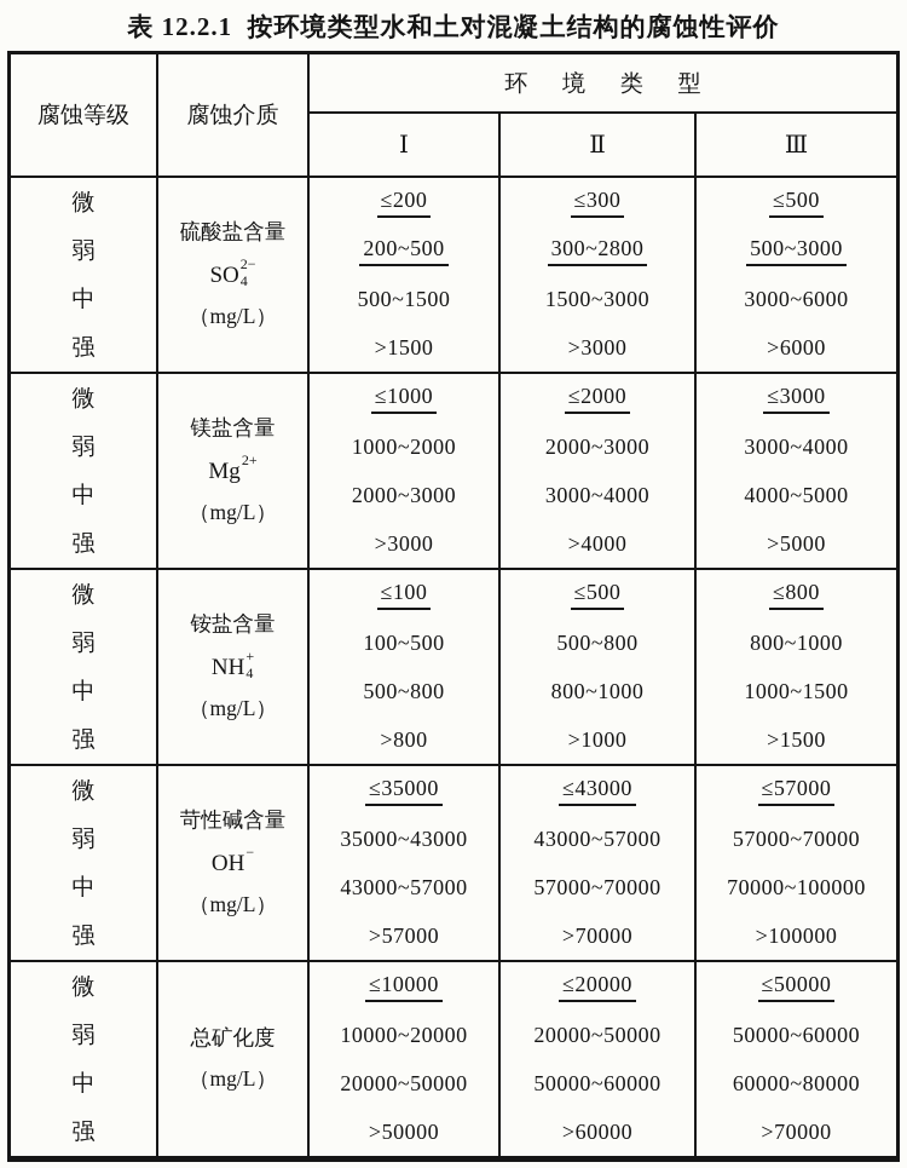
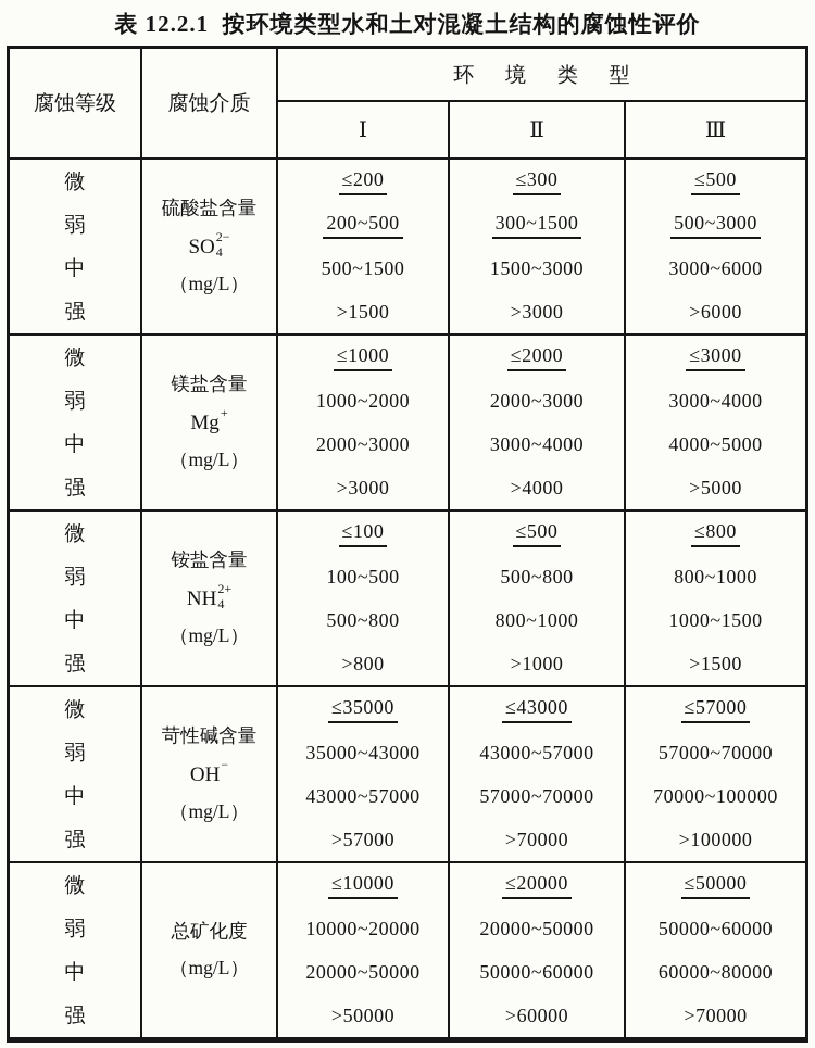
  表 12.2.1 按环境类型水和土对混凝土结构的腐蚀性评价
  腐蚀等级
  腐蚀介质
  环 境 类 型
  Ⅰ
  Ⅱ
  Ⅲ
  微
  弱
  中
  强
  硫酸盐含量
  SO
  2−
  4
  （mg/L）
  ≤200
  200~500
  500~1500
  >1500
  ≤300
- 300~2800
+ 300~1500
  1500~3000
  >3000
  ≤500
  500~3000
  3000~6000
  >6000
  微
  弱
  中
  强
  镁盐含量
  Mg
- 2+
+ +
  （mg/L）
  ≤1000
  1000~2000
  2000~3000
  >3000
  ≤2000
  2000~3000
  3000~4000
  >4000
  ≤3000
  3000~4000
  4000~5000
  >5000
  微
  弱
  中
  强
  铵盐含量
  NH
- +
+ 2+
  4
  （mg/L）
  ≤100
  100~500
  500~800
  >800
  ≤500
  500~800
  800~1000
  >1000
  ≤800
  800~1000
  1000~1500
  >1500
  微
  弱
  中
  强
  苛性碱含量
  OH
  −
  （mg/L）
  ≤35000
  35000~43000
  43000~57000
  >57000
  ≤43000
  43000~57000
  57000~70000
  >70000
  ≤57000
  57000~70000
  70000~100000
  >100000
  微
  弱
  中
  强
  总矿化度
  （mg/L）
  ≤10000
  10000~20000
  20000~50000
  >50000
  ≤20000
  20000~50000
  50000~60000
  >60000
  ≤50000
  50000~60000
  60000~80000
  >70000
